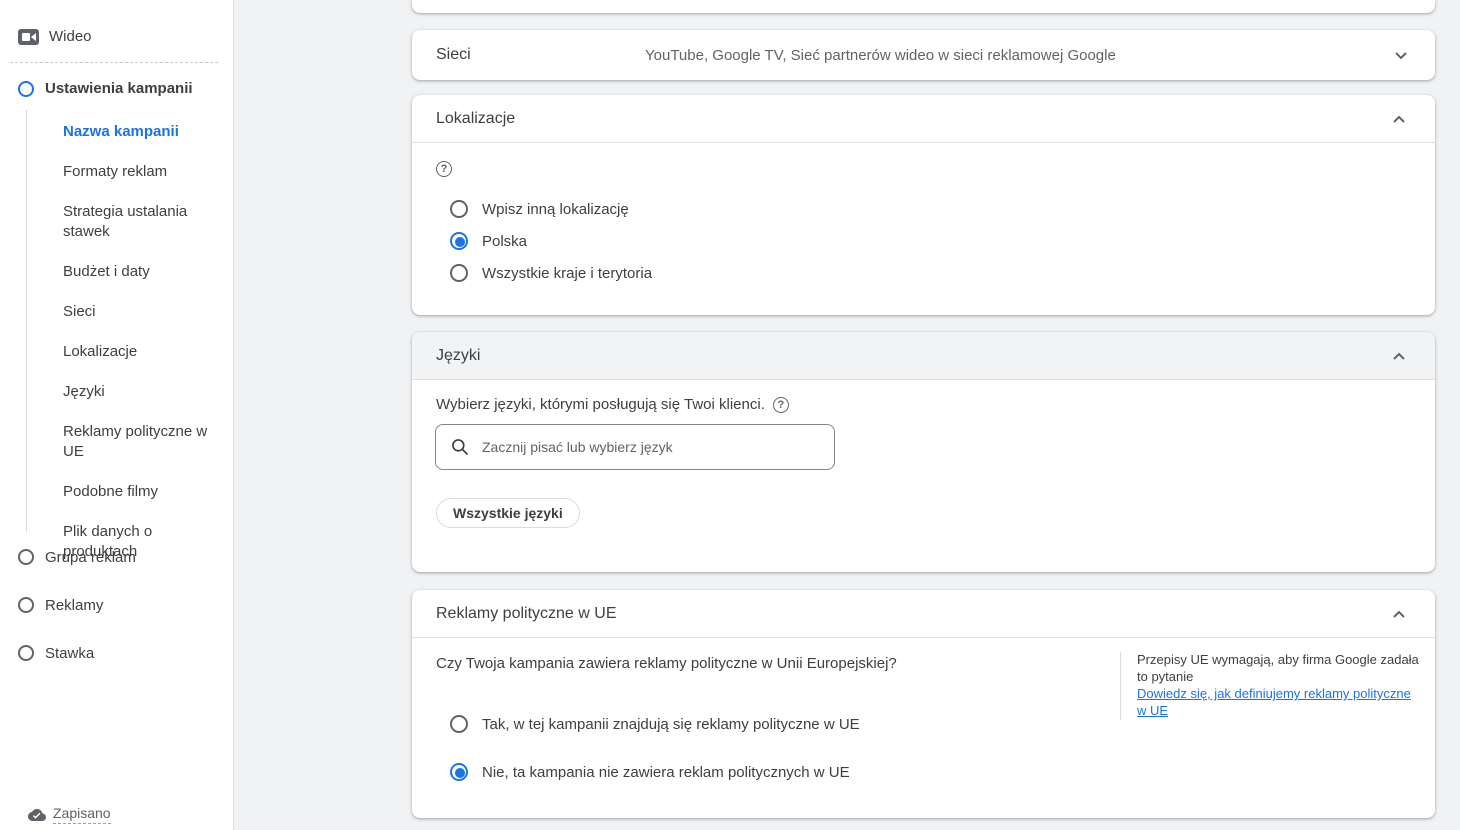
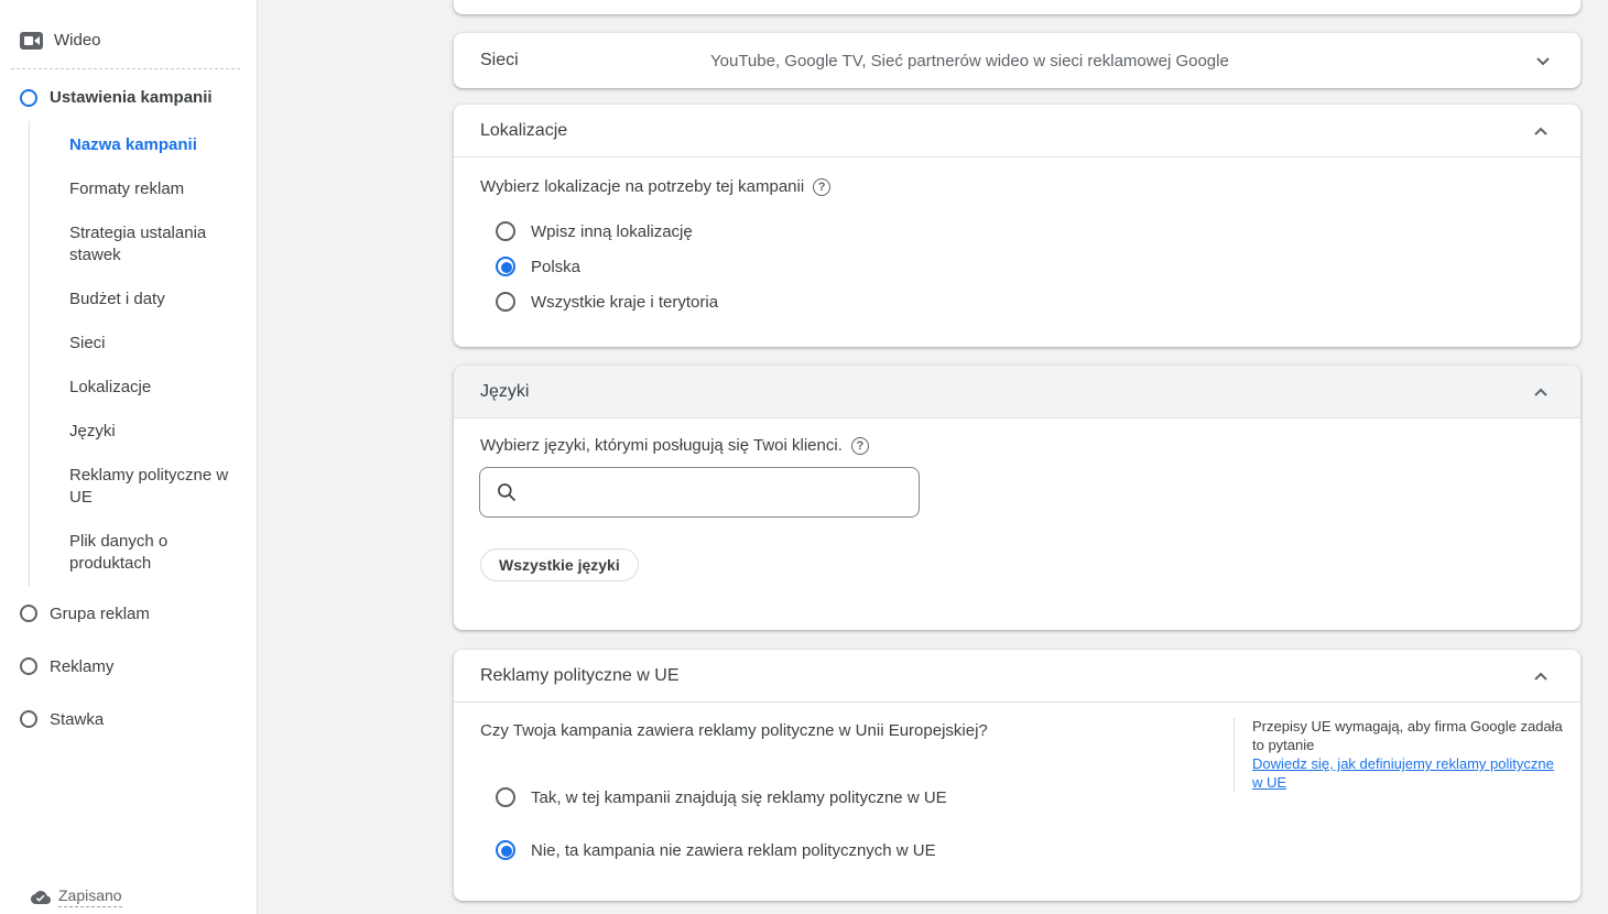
  Wideo
  Ustawienia kampanii
  Nazwa kampanii
  Formaty reklam
  Strategia ustalania stawek
  Budżet i daty
  Sieci
  Lokalizacje
  Języki
  Reklamy polityczne w UE
- Podobne filmy
  Plik danych o produktach
  Grupa reklam
  Reklamy
  Stawka
  Zapisano
  Sieci
  YouTube, Google TV, Sieć partnerów wideo w sieci reklamowej Google
  Lokalizacje
+ Wybierz lokalizacje na potrzeby tej kampanii
  ?
  Wpisz inną lokalizację
  Polska
  Wszystkie kraje i terytoria
  Języki
  Wybierz języki, którymi posługują się Twoi klienci.
  ?
- Zacznij pisać lub wybierz język
  Wszystkie języki
  Reklamy polityczne w UE
  Czy Twoja kampania zawiera reklamy polityczne w Unii Europejskiej?
  Przepisy UE wymagają, aby firma Google zadała to pytanie
  Dowiedz się, jak definiujemy reklamy polityczne w UE
  Tak, w tej kampanii znajdują się reklamy polityczne w UE
  Nie, ta kampania nie zawiera reklam politycznych w UE
